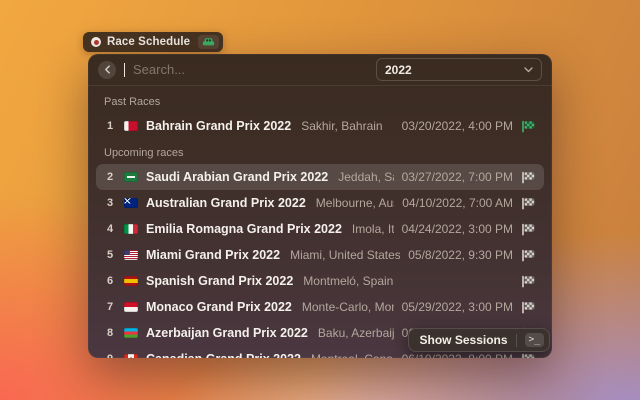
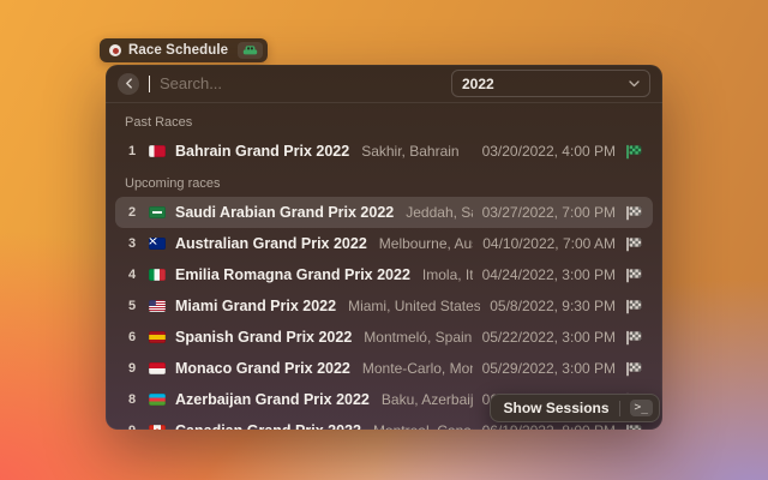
  Race Schedule
  Search...
  2022
  Past Races
  1
  Bahrain Grand Prix 2022
  Sakhir, Bahrain
  03/20/2022, 4:00 PM
  Upcoming races
  2
  Saudi Arabian Grand Prix 2022
  03/27/2022, 7:00 PM
  3
  Australian Grand Prix 2022
  04/10/2022, 7:00 AM
  4
  Emilia Romagna Grand Prix 2022
  Imola, It
  04/24/2022, 3:00 PM
  5
  Miami Grand Prix 2022
  Miami, United States
  05/8/2022, 9:30 PM
  6
  Spanish Grand Prix 2022
  Montmeló, Spain
+ 05/22/2022, 3:00 PM
- 7
+ 9
  Monaco Grand Prix 2022
  Monte-Carlo, Mo
  05/29/2022, 3:00 PM
  8
  Azerbaijan Grand Prix 2022
  Baku, Azerbaij
  Show Sessions
  >_
